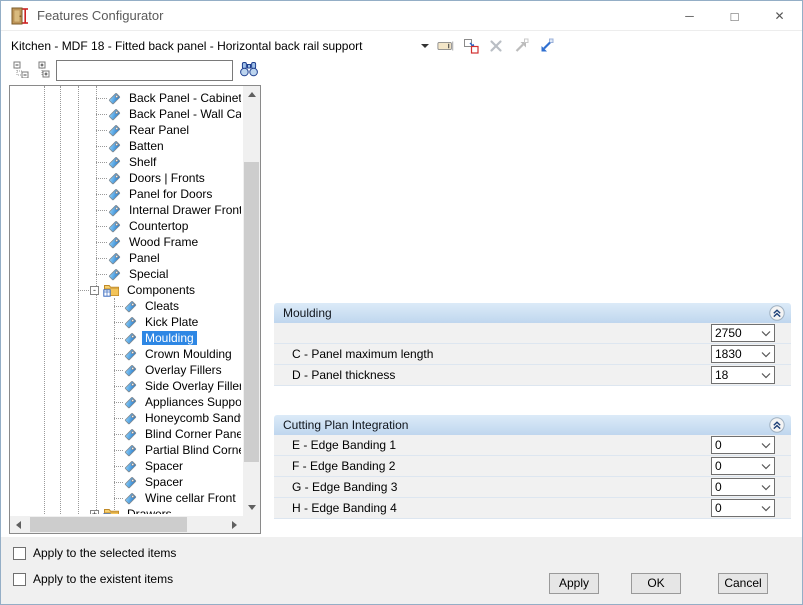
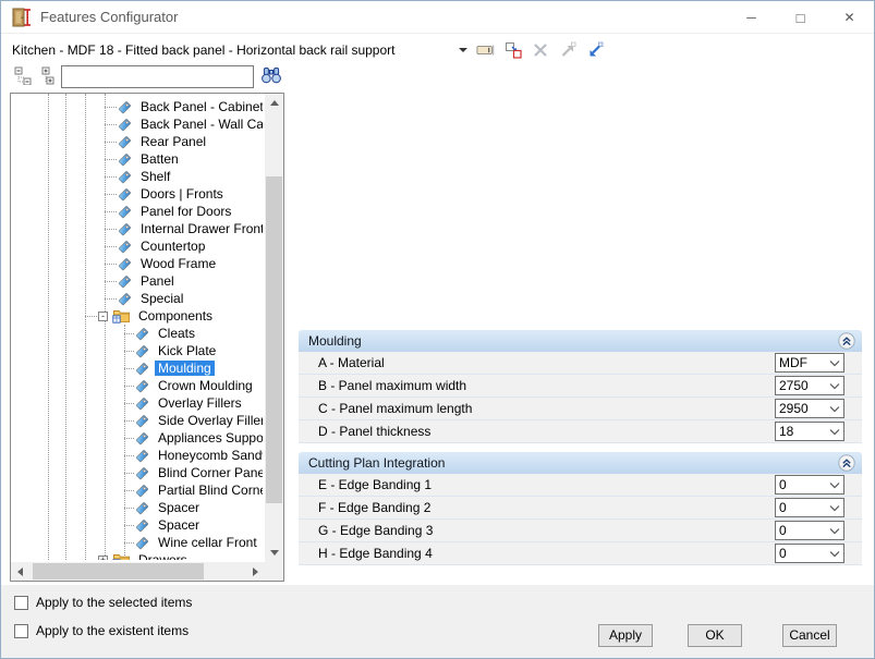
  Features Configurator
  ─
  □
  ✕
  Kitchen - MDF 18 - Fitted back panel - Horizontal back rail support
  Back Panel - Cabinet
  Back Panel - Wall Ca
  Rear Panel
  Batten
  Shelf
  Doors | Fronts
  Panel for Doors
  Internal Drawer Front
  Countertop
  Wood Frame
  Panel
  Special
  -
  Components
  Cleats
  Kick Plate
  Moulding
  Crown Moulding
  Overlay Fillers
  Side Overlay Fille
  Appliances Suppo
  Honeycomb Sand
  Blind Corner Pane
  Partial Blind Corn
  Spacer
  Spacer
  Wine cellar Front
  +
  Moulding
+ A - Material
+ MDF
+ B - Panel maximum width
  2750
  C - Panel maximum length
- 1830
+ 2950
  D - Panel thickness
  18
  Cutting Plan Integration
  E - Edge Banding 1
  0
  F - Edge Banding 2
  0
  G - Edge Banding 3
  0
  H - Edge Banding 4
  0
  Apply to the selected items
  Apply to the existent items
  Apply
  OK
  Cancel
